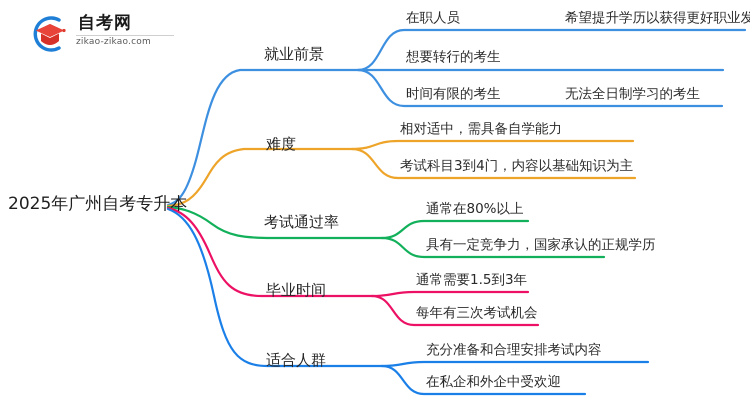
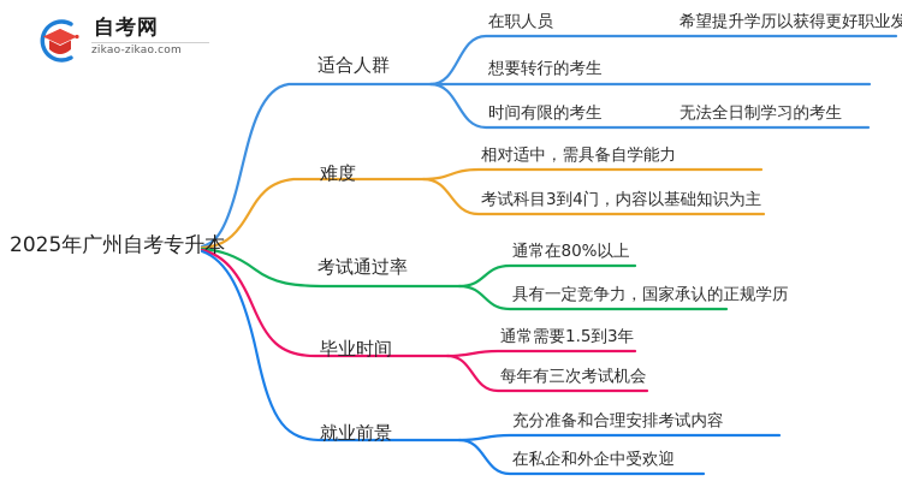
  自考网
  zikao-zikao.com
  2025年广州自考专升本
- 就业前景
+ 适合人群
  难度
  考试通过率
  毕业时间
- 适合人群
+ 就业前景
  在职人员
  希望提升学历以获得更好职业发
  想要转行的考生
  时间有限的考生
  无法全日制学习的考生
  相对适中，需具备自学能力
  考试科目3到4门，内容以基础知识为主
  通常在80%以上
  具有一定竞争力，国家承认的正规学历
  通常需要1.5到3年
  每年有三次考试机会
  充分准备和合理安排考试内容
  在私企和外企中受欢迎
